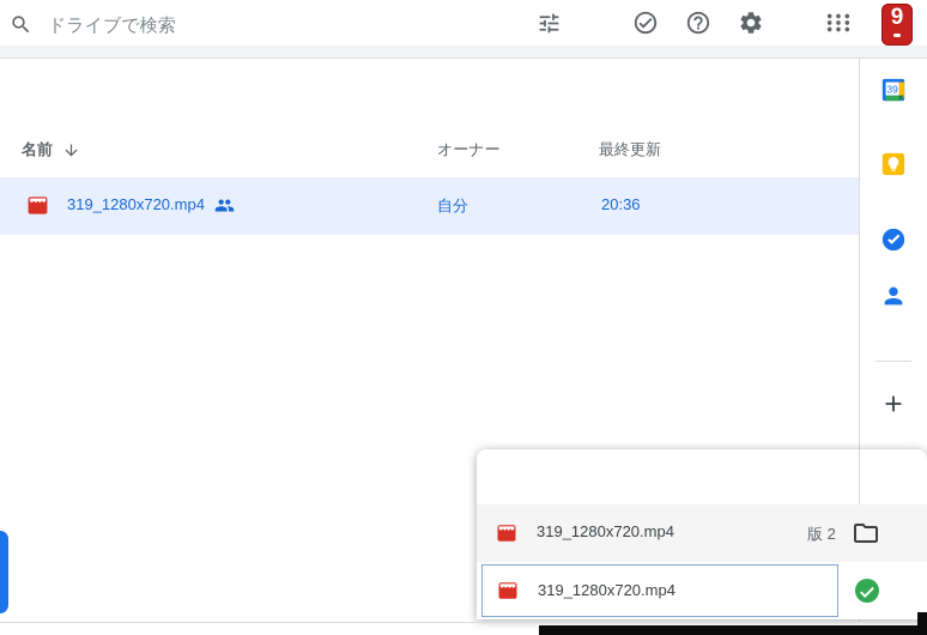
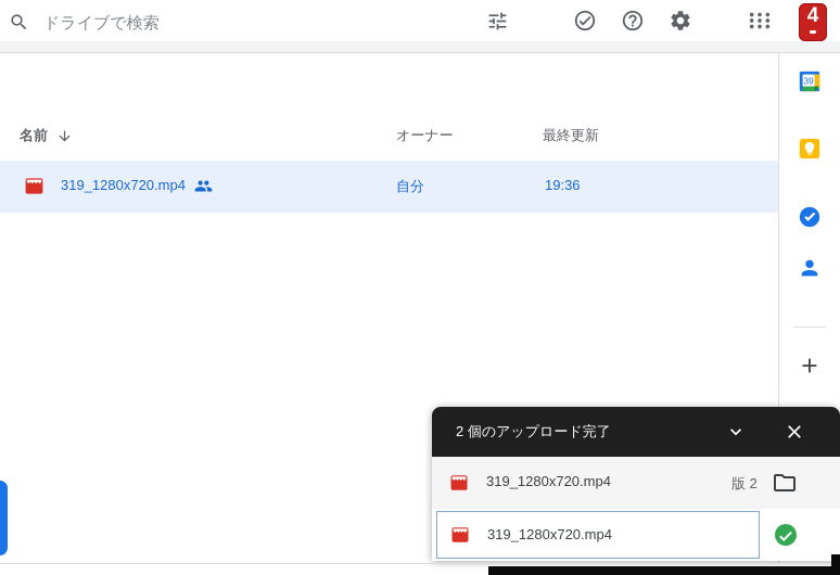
  ドライブで検索
- 9
+ 4
  名前
  オーナー
  最終更新
  319_1280x720.mp4
  自分
- 20:36
+ 19:36
  39
+ 2 個のアップロード完了
  319_1280x720.mp4
  版 2
  319_1280x720.mp4
